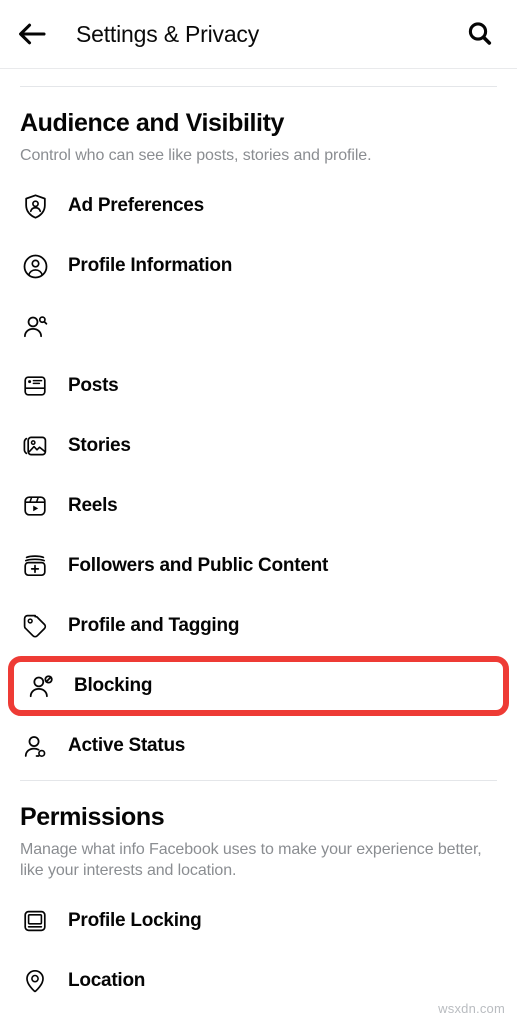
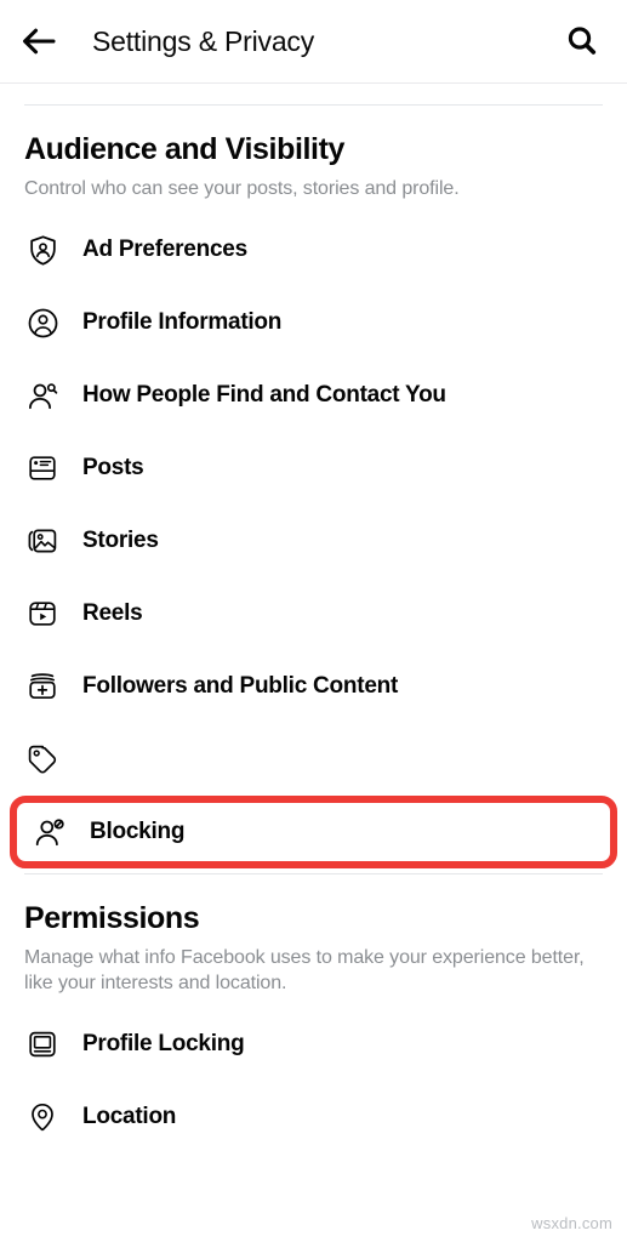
  Settings & Privacy
  Audience and Visibility
- Control who can see like posts, stories and profile.
+ Control who can see your posts, stories and profile.
  Ad Preferences
  Profile Information
+ How People Find and Contact You
  Posts
  Stories
  Reels
  Followers and Public Content
- Profile and Tagging
  Blocking
- Active Status
  Permissions
  Manage what info Facebook uses to make your experience better, like your interests and location.
  Profile Locking
  Location
  wsxdn.com
